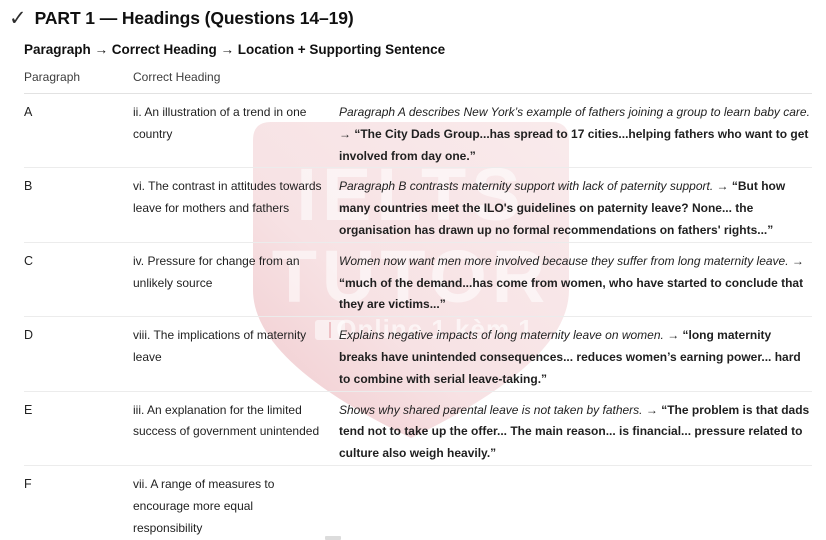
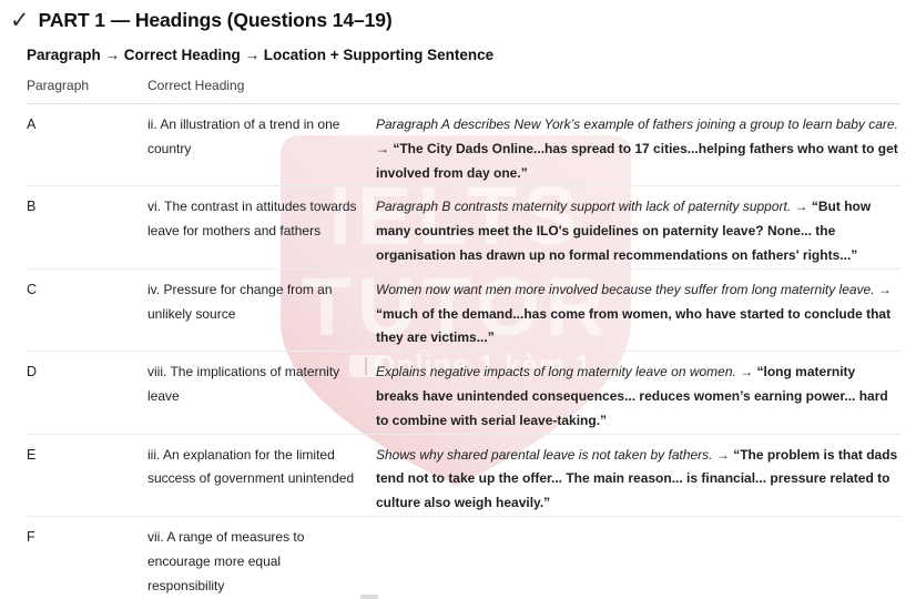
  IELTS
  TUTOR
  Online 1 kèm 1
  ✓
  PART 1 — Headings (Questions 14–19)
  Paragraph → Correct Heading → Location + Supporting Sentence
  Paragraph
  Correct Heading
  A
  ii. An illustration of a trend in one country
- Paragraph A describes New York’s example of fathers joining a group to learn baby care. → “The City Dads Group...has spread to 17 cities...helping fathers who want to get involved from day one.”
+ Paragraph A describes New York’s example of fathers joining a group to learn baby care. → “The City Dads Online...has spread to 17 cities...helping fathers who want to get involved from day one.”
  B
  vi. The contrast in attitudes towards leave for mothers and fathers
  Paragraph B contrasts maternity support with lack of paternity support. → “But how many countries meet the ILO's guidelines on paternity leave? None... the organisation has drawn up no formal recommendations on fathers' rights...”
  C
  iv. Pressure for change from an unlikely source
  Women now want men more involved because they suffer from long maternity leave. → “much of the demand...has come from women, who have started to conclude that they are victims...”
  D
  viii. The implications of maternity leave
  Explains negative impacts of long maternity leave on women. → “long maternity breaks have unintended consequences... reduces women’s earning power... hard to combine with serial leave-taking.”
  E
  iii. An explanation for the limited success of government unintended
  Shows why shared parental leave is not taken by fathers. → “The problem is that dads tend not to take up the offer... The main reason... is financial... pressure related to culture also weigh heavily.”
  F
  vii. A range of measures to encourage more equal responsibility
